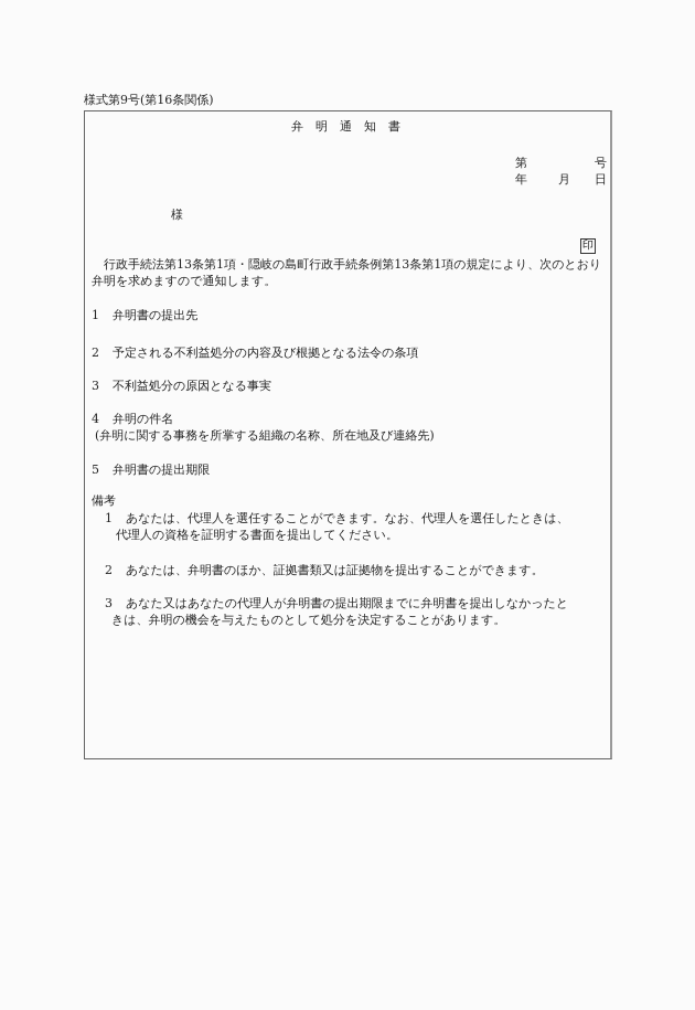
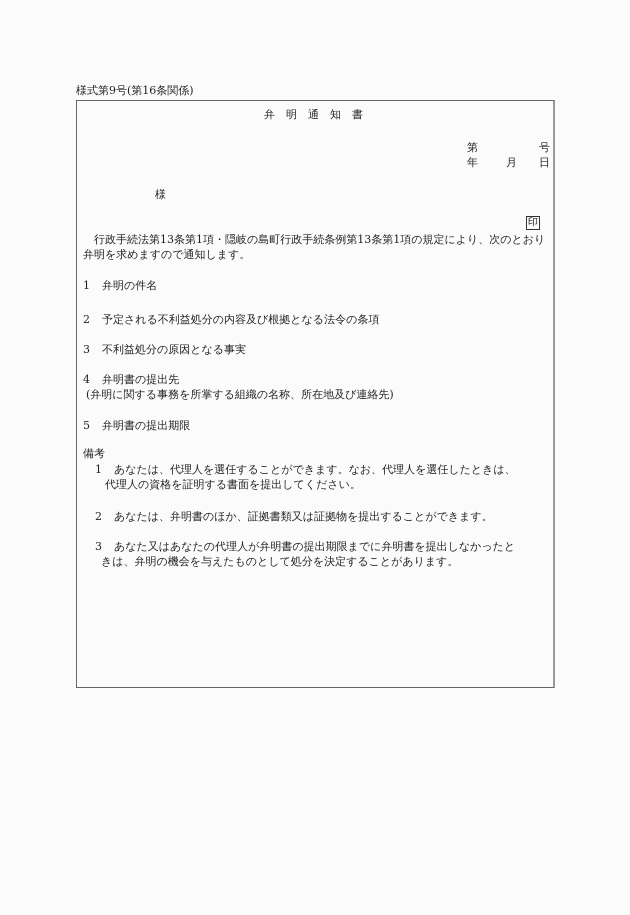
  様式第9号(第16条関係)
  弁明通知書
  第
  号
  年
  月
  日
  様
  印
  行政手続法第13条第1項・隠岐の島町行政手続条例第13条第1項の規定により、次のとおり弁明を求めますので通知します。
- 1 弁明書の提出先
+ 1 弁明の件名
  2 予定される不利益処分の内容及び根拠となる法令の条項
  3 不利益処分の原因となる事実
- 4 弁明の件名
+ 4 弁明書の提出先
  (弁明に関する事務を所掌する組織の名称、所在地及び連絡先)
  5 弁明書の提出期限
  備考
  1 あなたは、代理人を選任することができます。なお、代理人を選任したときは、
  代理人の資格を証明する書面を提出してください。
  2 あなたは、弁明書のほか、証拠書類又は証拠物を提出することができます。
  3 あなた又はあなたの代理人が弁明書の提出期限までに弁明書を提出しなかったと
  きは、弁明の機会を与えたものとして処分を決定することがあります。
